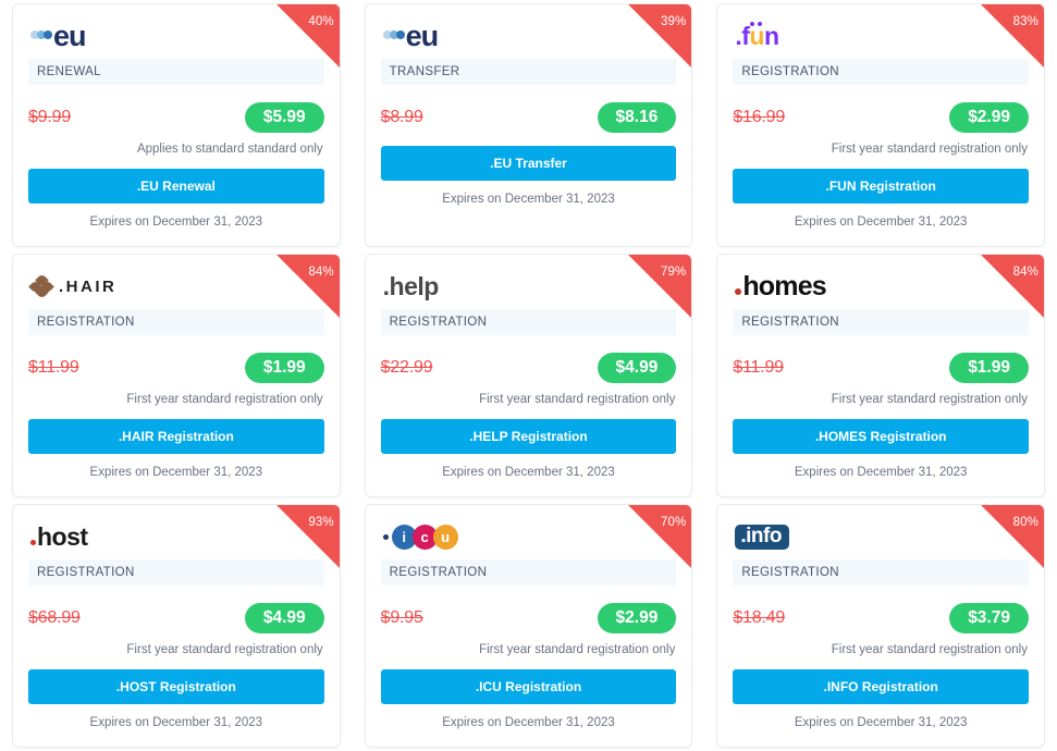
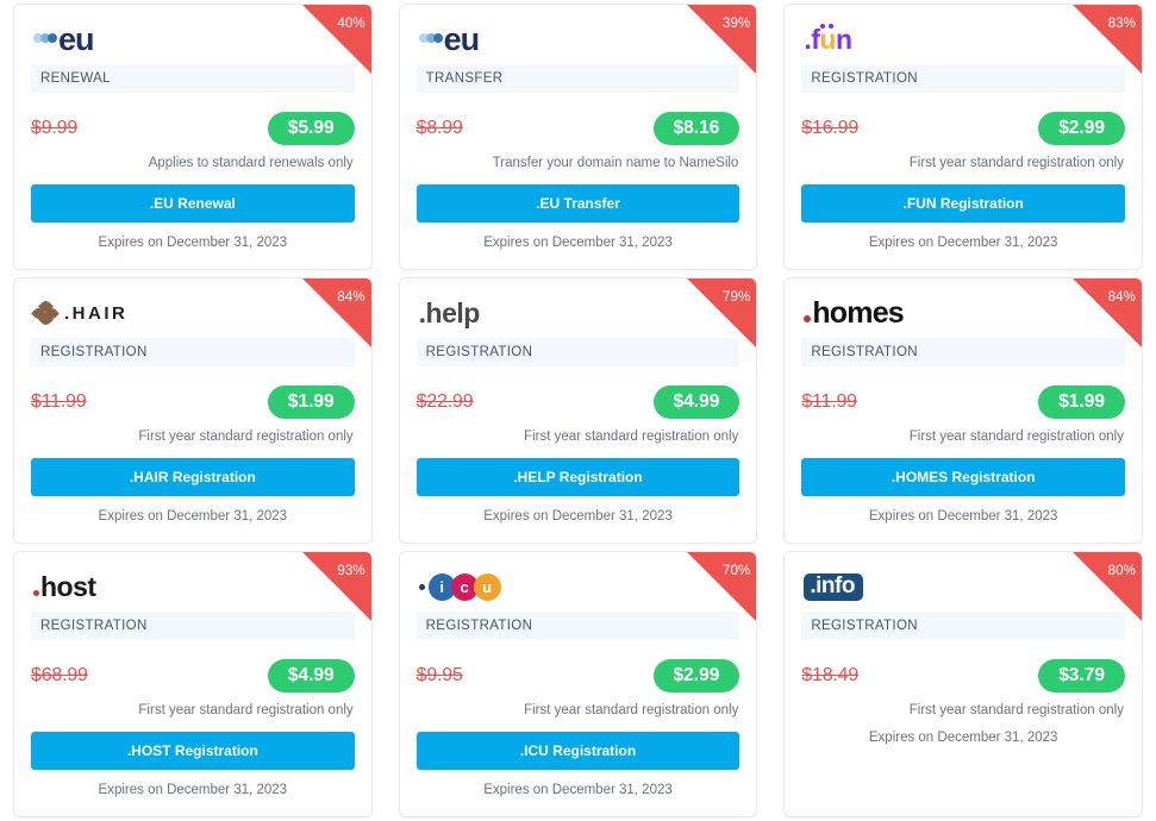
  40%
  eu
  RENEWAL
  $9.99
  $5.99
- Applies to standard standard only
+ Applies to standard renewals only
  .EU Renewal
  Expires on December 31, 2023
  39%
  eu
  TRANSFER
  $8.99
  $8.16
+ Transfer your domain name to NameSilo
  .EU Transfer
  Expires on December 31, 2023
  83%
  .f
  u
  n
  REGISTRATION
  $16.99
  $2.99
  First year standard registration only
  .FUN Registration
  Expires on December 31, 2023
  84%
  .HAIR
  REGISTRATION
  $11.99
  $1.99
  First year standard registration only
  .HAIR Registration
  Expires on December 31, 2023
  79%
  .help
  REGISTRATION
  $22.99
  $4.99
  First year standard registration only
  .HELP Registration
  Expires on December 31, 2023
  84%
  homes
  REGISTRATION
  $11.99
  $1.99
  First year standard registration only
  .HOMES Registration
  Expires on December 31, 2023
  93%
  host
  REGISTRATION
  $68.99
  $4.99
  First year standard registration only
  .HOST Registration
  Expires on December 31, 2023
  70%
  i
  c
  u
  REGISTRATION
  $9.95
  $2.99
  First year standard registration only
  .ICU Registration
  Expires on December 31, 2023
  80%
  .info
  REGISTRATION
  $18.49
  $3.79
  First year standard registration only
- .INFO Registration
  Expires on December 31, 2023
